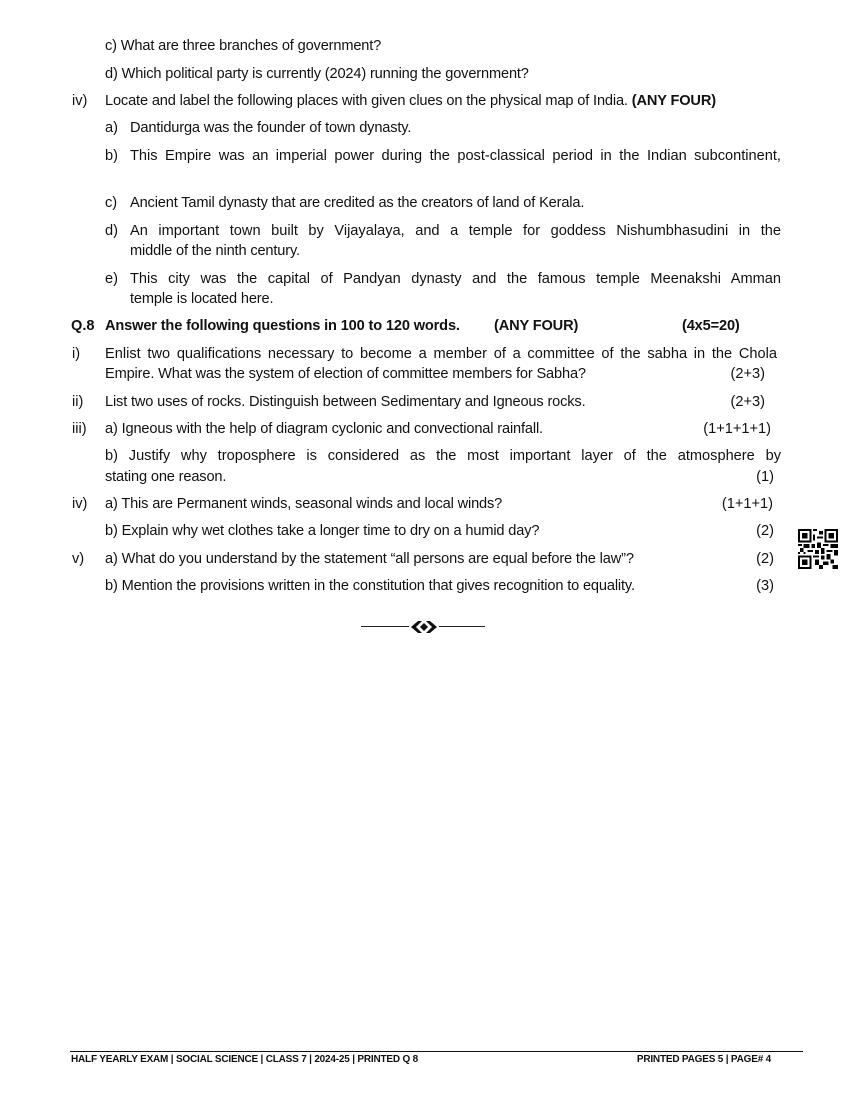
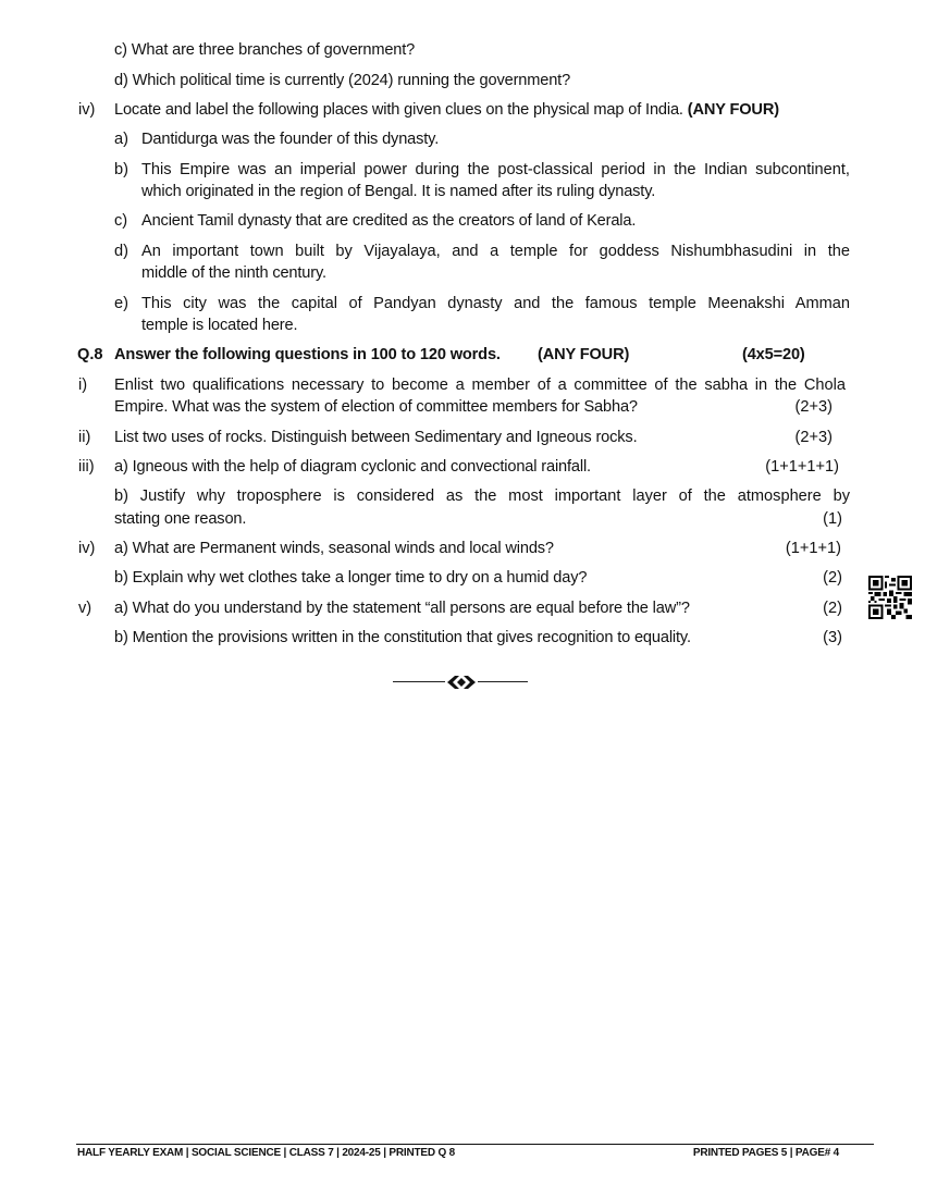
  c) What are three branches of government?
- d) Which political party is currently (2024) running the government?
+ d) Which political time is currently (2024) running the government?
  iv)
  Locate and label the following places with given clues on the physical map of India. (ANY FOUR)
  a)
- Dantidurga was the founder of town dynasty.
+ Dantidurga was the founder of this dynasty.
  b)
  This Empire was an imperial power during the post-classical period in the Indian subcontinent,
+ which originated in the region of Bengal. It is named after its ruling dynasty.
  c)
  Ancient Tamil dynasty that are credited as the creators of land of Kerala.
  d)
  An important town built by Vijayalaya, and a temple for goddess Nishumbhasudini in the
  middle of the ninth century.
  e)
  This city was the capital of Pandyan dynasty and the famous temple Meenakshi Amman
  temple is located here.
  Q.8
  Answer the following questions in 100 to 120 words.
  (ANY FOUR)
  (4x5=20)
  i)
  Enlist two qualifications necessary to become a member of a committee of the sabha in the Chola
  Empire. What was the system of election of committee members for Sabha?
  (2+3)
  ii)
  List two uses of rocks. Distinguish between Sedimentary and Igneous rocks.
  (2+3)
  iii)
  a) Igneous with the help of diagram cyclonic and convectional rainfall.
  (1+1+1+1)
  b) Justify why troposphere is considered as the most important layer of the atmosphere by
  stating one reason.
  (1)
  iv)
- a) This are Permanent winds, seasonal winds and local winds?
+ a) What are Permanent winds, seasonal winds and local winds?
  (1+1+1)
  b) Explain why wet clothes take a longer time to dry on a humid day?
  (2)
  v)
  a) What do you understand by the statement “all persons are equal before the law”?
  (2)
  b) Mention the provisions written in the constitution that gives recognition to equality.
  (3)
  HALF YEARLY EXAM | SOCIAL SCIENCE | CLASS 7 | 2024-25 | PRINTED Q 8
  PRINTED PAGES 5 | PAGE# 4
